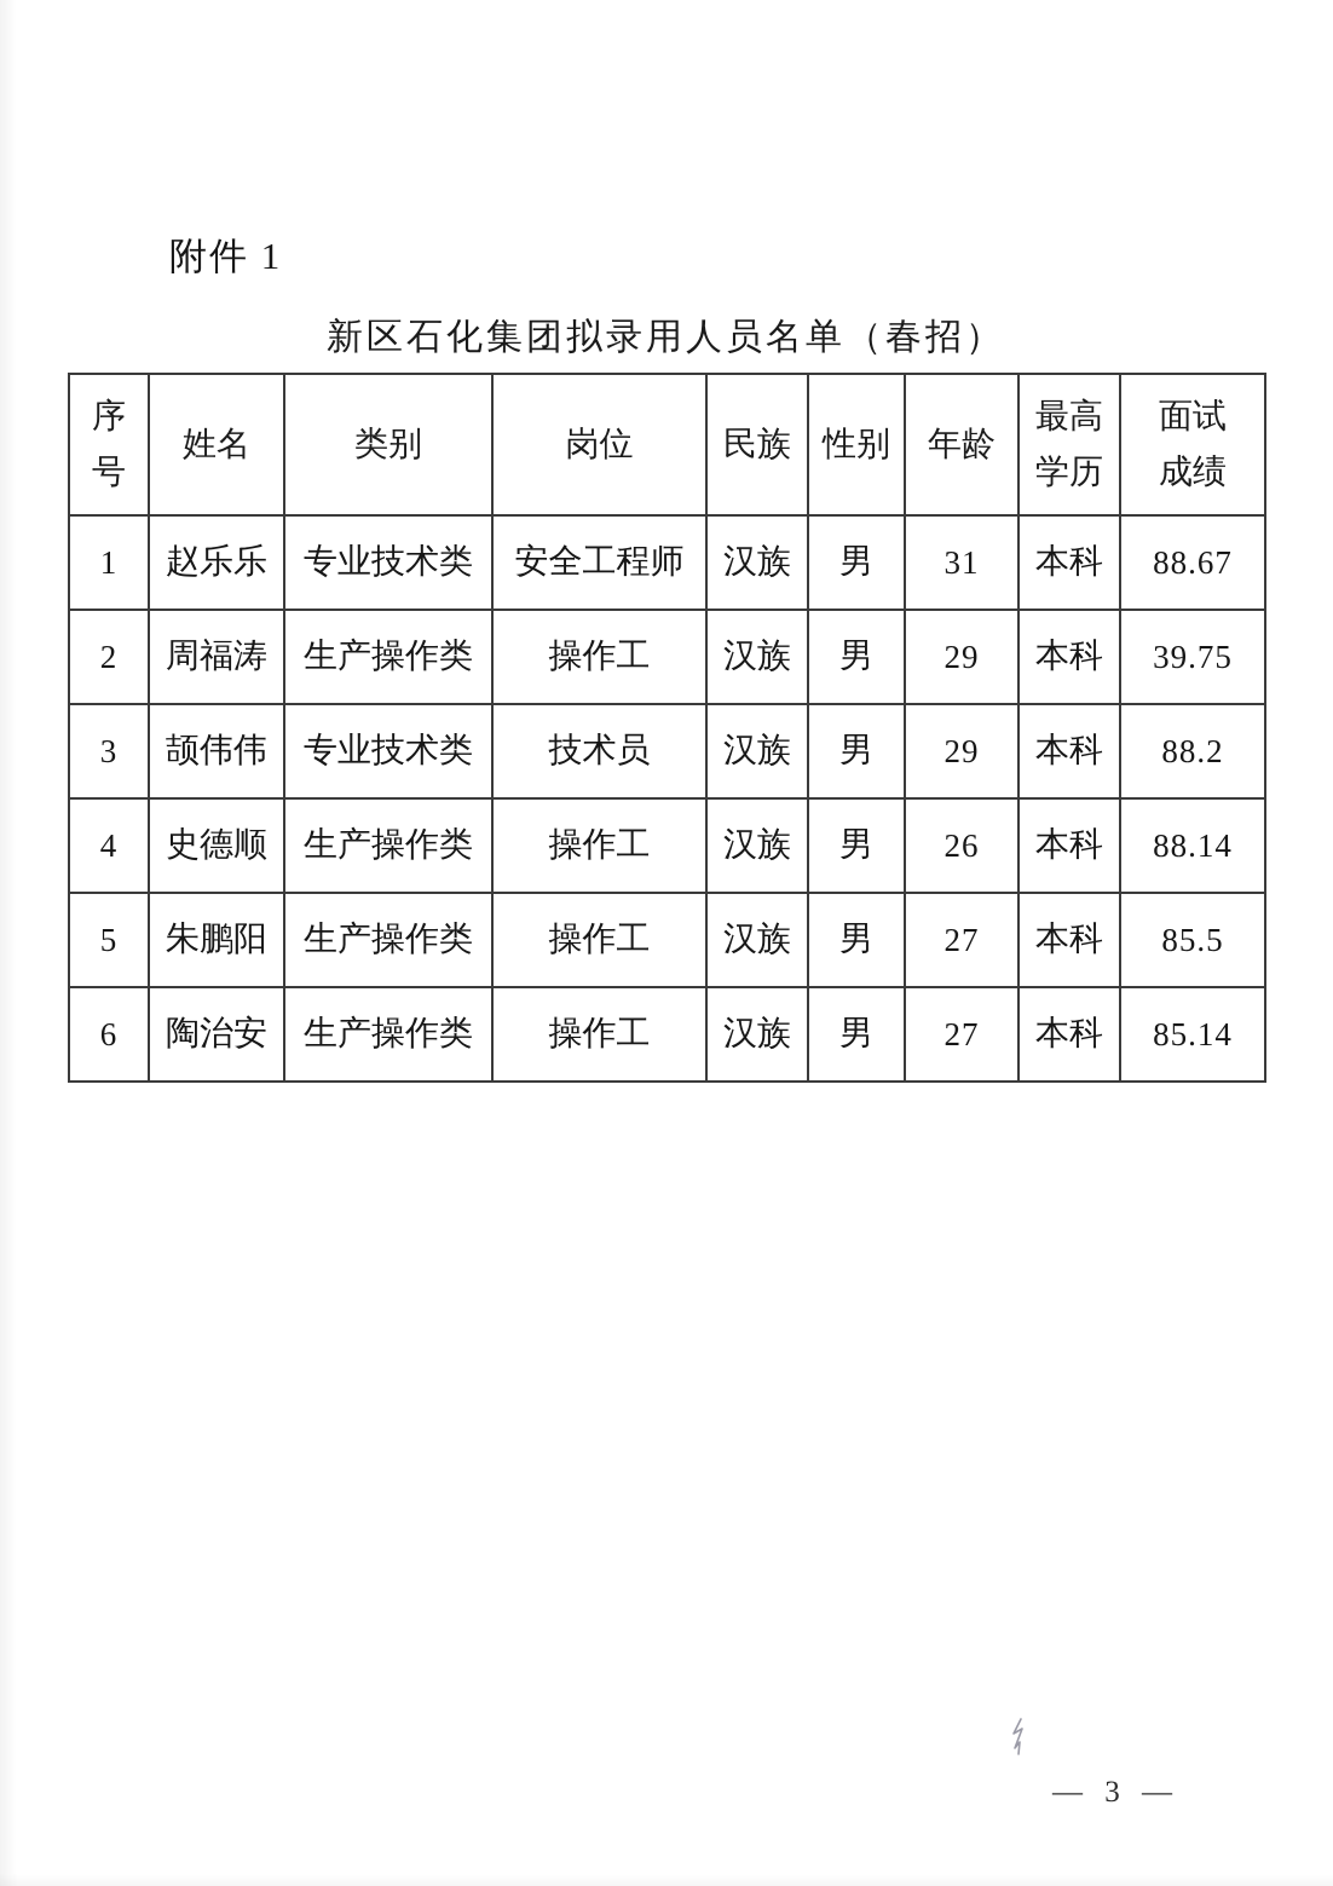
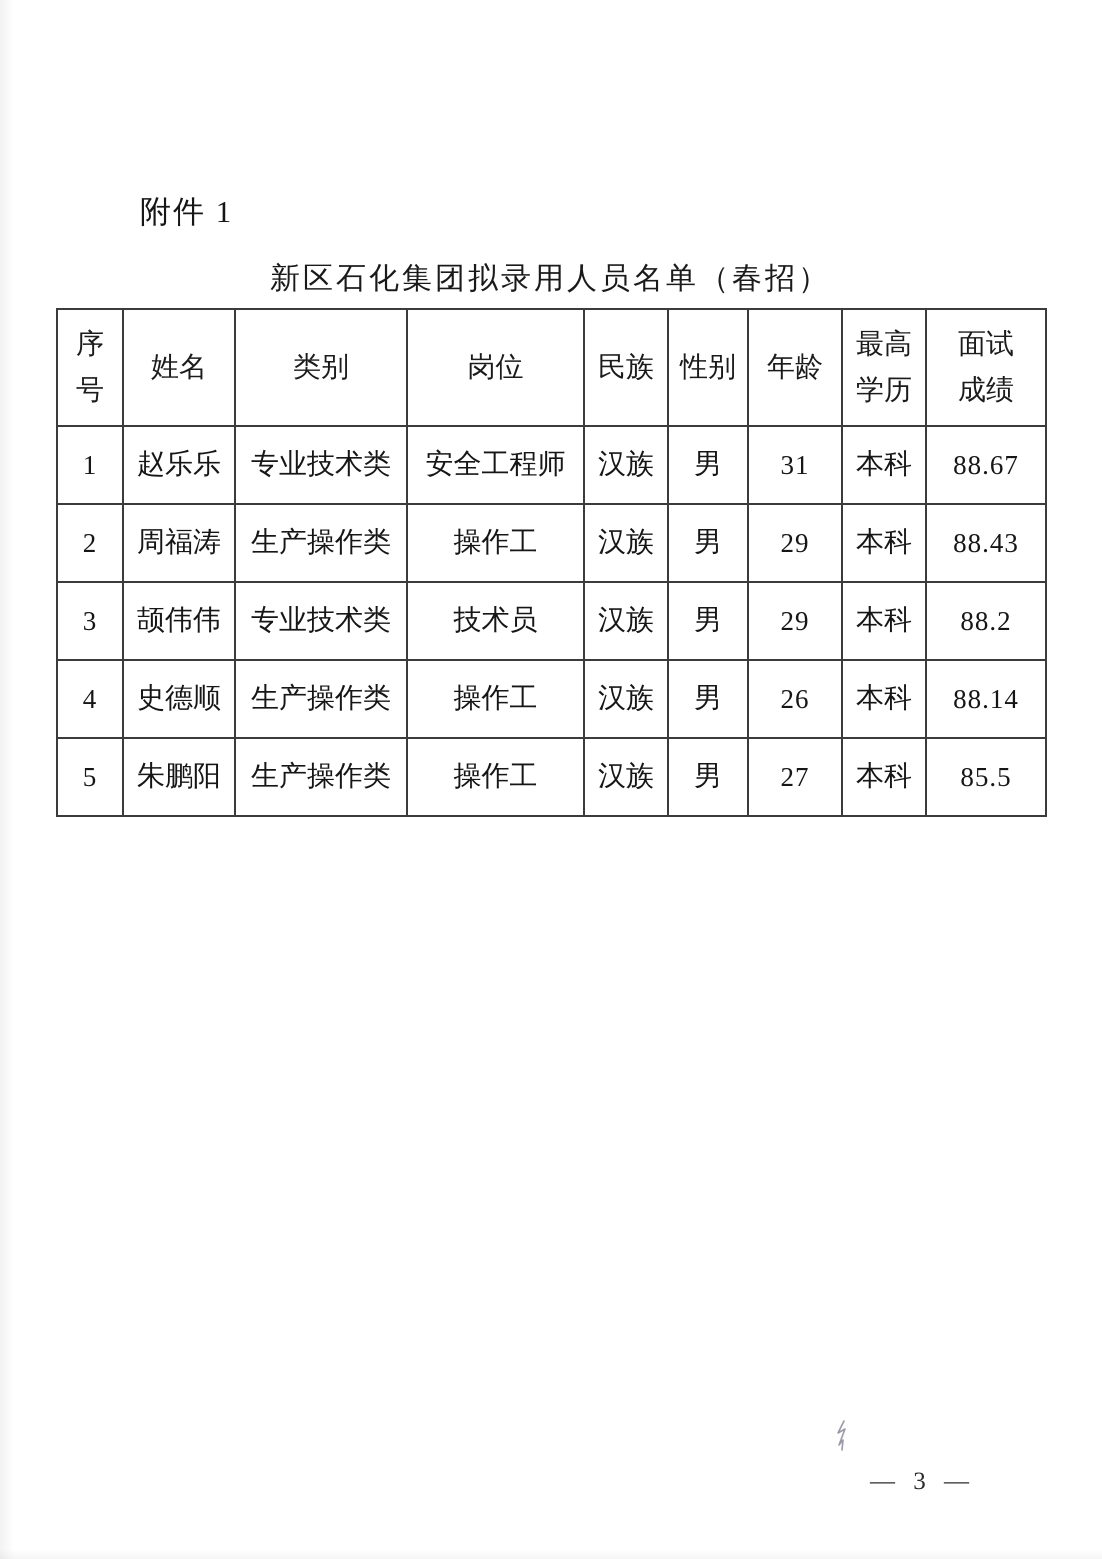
  附件 1
  新区石化集团拟录用人员名单（春招）
  序 号	姓名	类别	岗位	民族	性别	年龄	最高 学历	面试 成绩
  1	赵乐乐	专业技术类	安全工程师	汉族	男	31	本科	88.67
- 2	周福涛	生产操作类	操作工	汉族	男	29	本科	39.75
+ 2	周福涛	生产操作类	操作工	汉族	男	29	本科	88.43
  3	颉伟伟	专业技术类	技术员	汉族	男	29	本科	88.2
  4	史德顺	生产操作类	操作工	汉族	男	26	本科	88.14
  5	朱鹏阳	生产操作类	操作工	汉族	男	27	本科	85.5
- 6	陶治安	生产操作类	操作工	汉族	男	27	本科	85.14
  — 3 —
